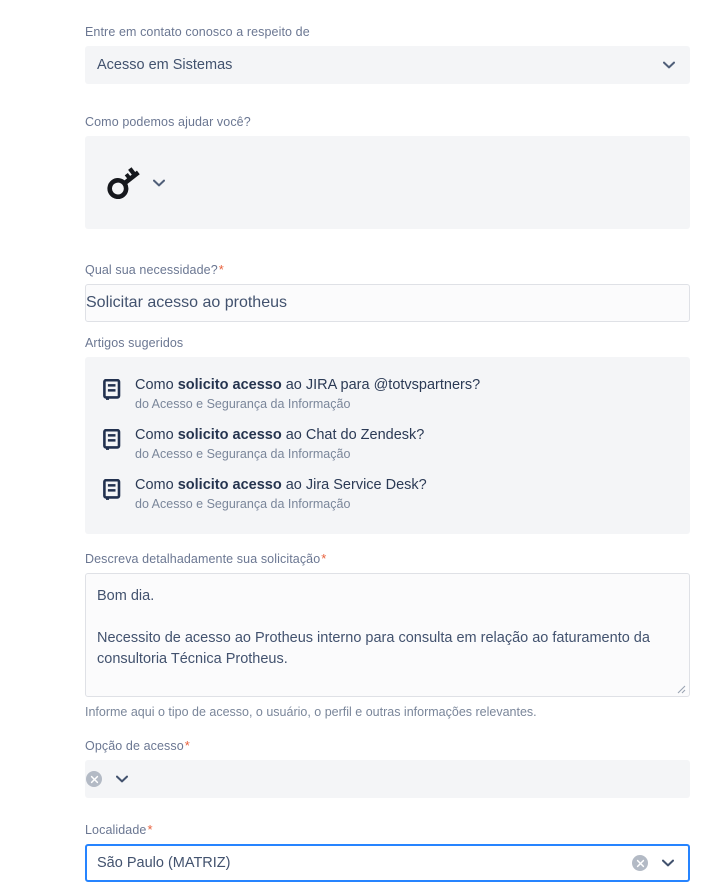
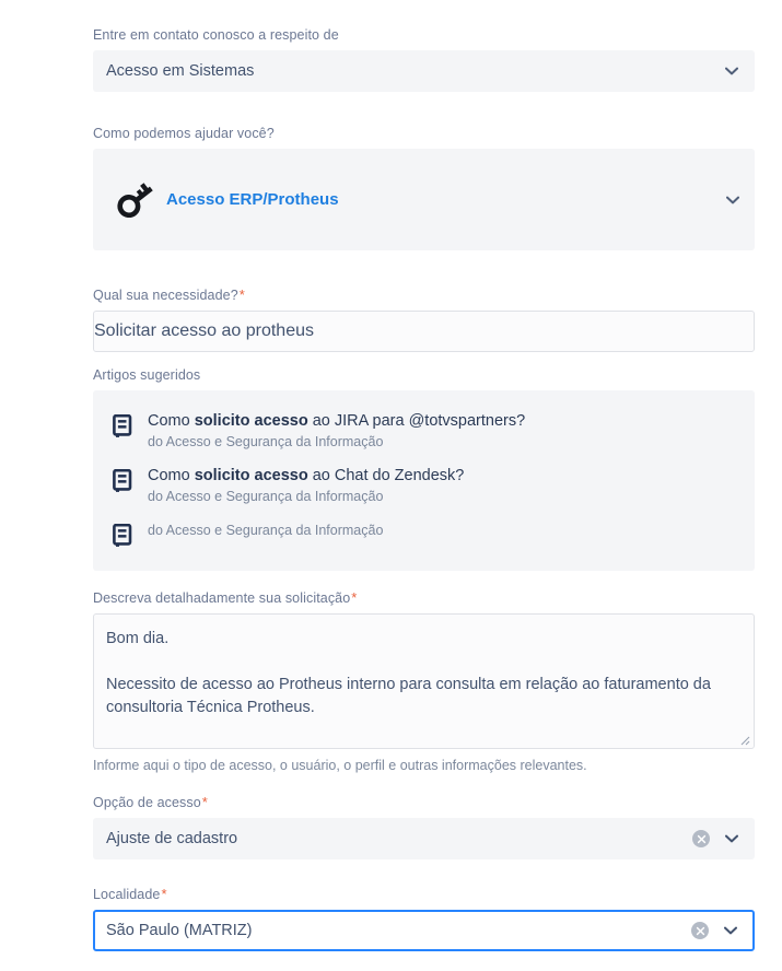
  Entre em contato conosco a respeito de
  Acesso em Sistemas
  Como podemos ajudar você?
+ Acesso ERP/Protheus
  Qual sua necessidade?*
  Solicitar acesso ao protheus
  Artigos sugeridos
  Como solicito acesso ao JIRA para @totvspartners?
  do Acesso e Segurança da Informação
  Como solicito acesso ao Chat do Zendesk?
  do Acesso e Segurança da Informação
- Como solicito acesso ao Jira Service Desk?
  do Acesso e Segurança da Informação
  Descreva detalhadamente sua solicitação*
  Bom dia.
  Necessito de acesso ao Protheus interno para consulta em relação ao faturamento da
  consultoria Técnica Protheus.
  Informe aqui o tipo de acesso, o usuário, o perfil e outras informações relevantes.
  Opção de acesso*
+ Ajuste de cadastro
  Localidade*
  São Paulo (MATRIZ)
